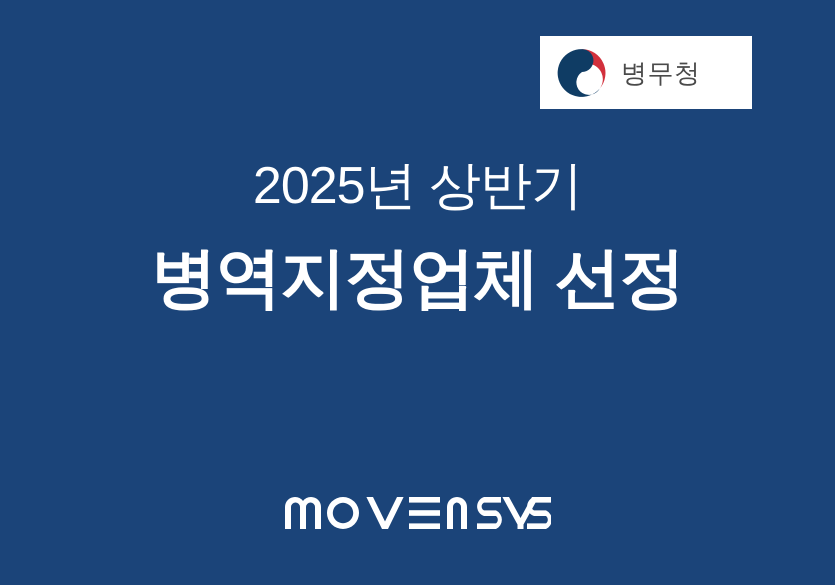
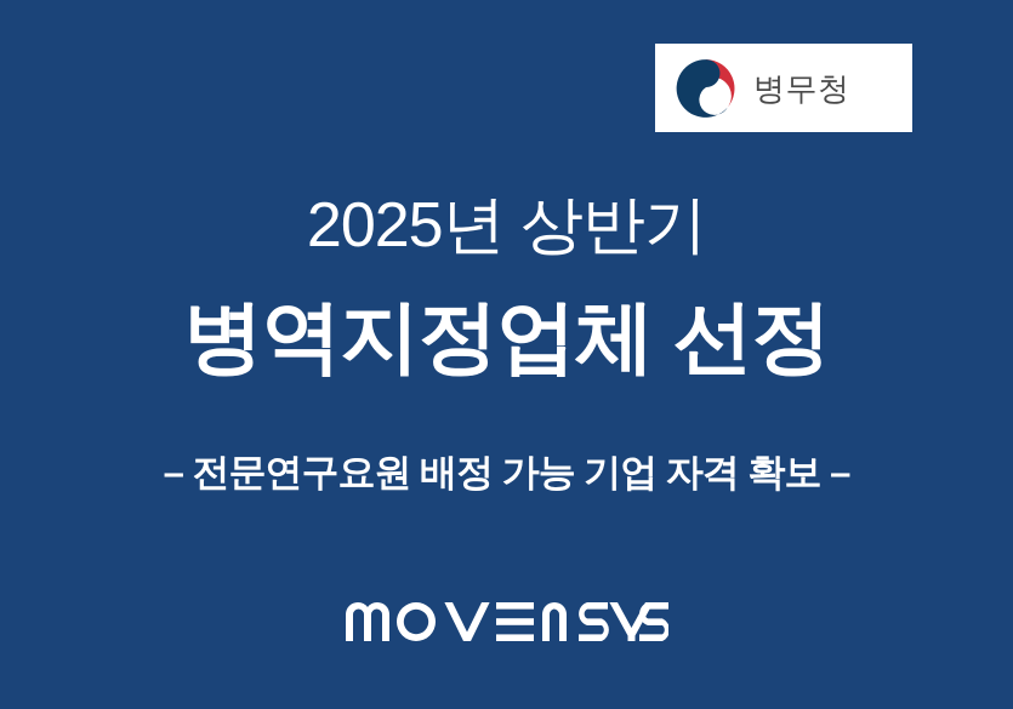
  병무청
  2025년 상반기
  병역지정업체 선정
+ – 전문연구요원 배정 가능 기업 자격 확보 –
